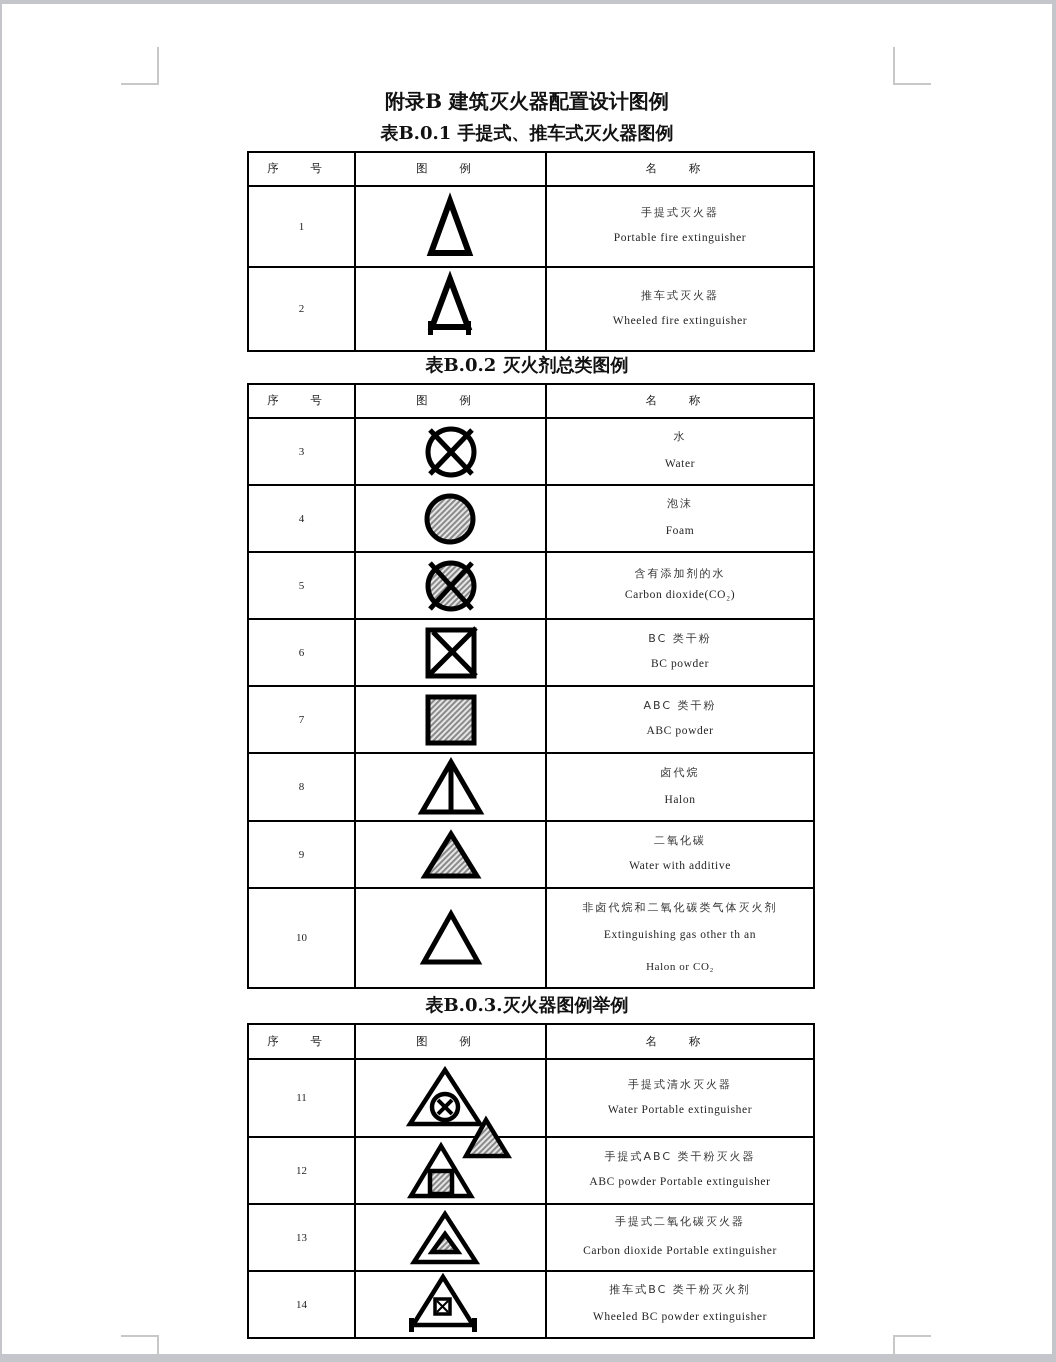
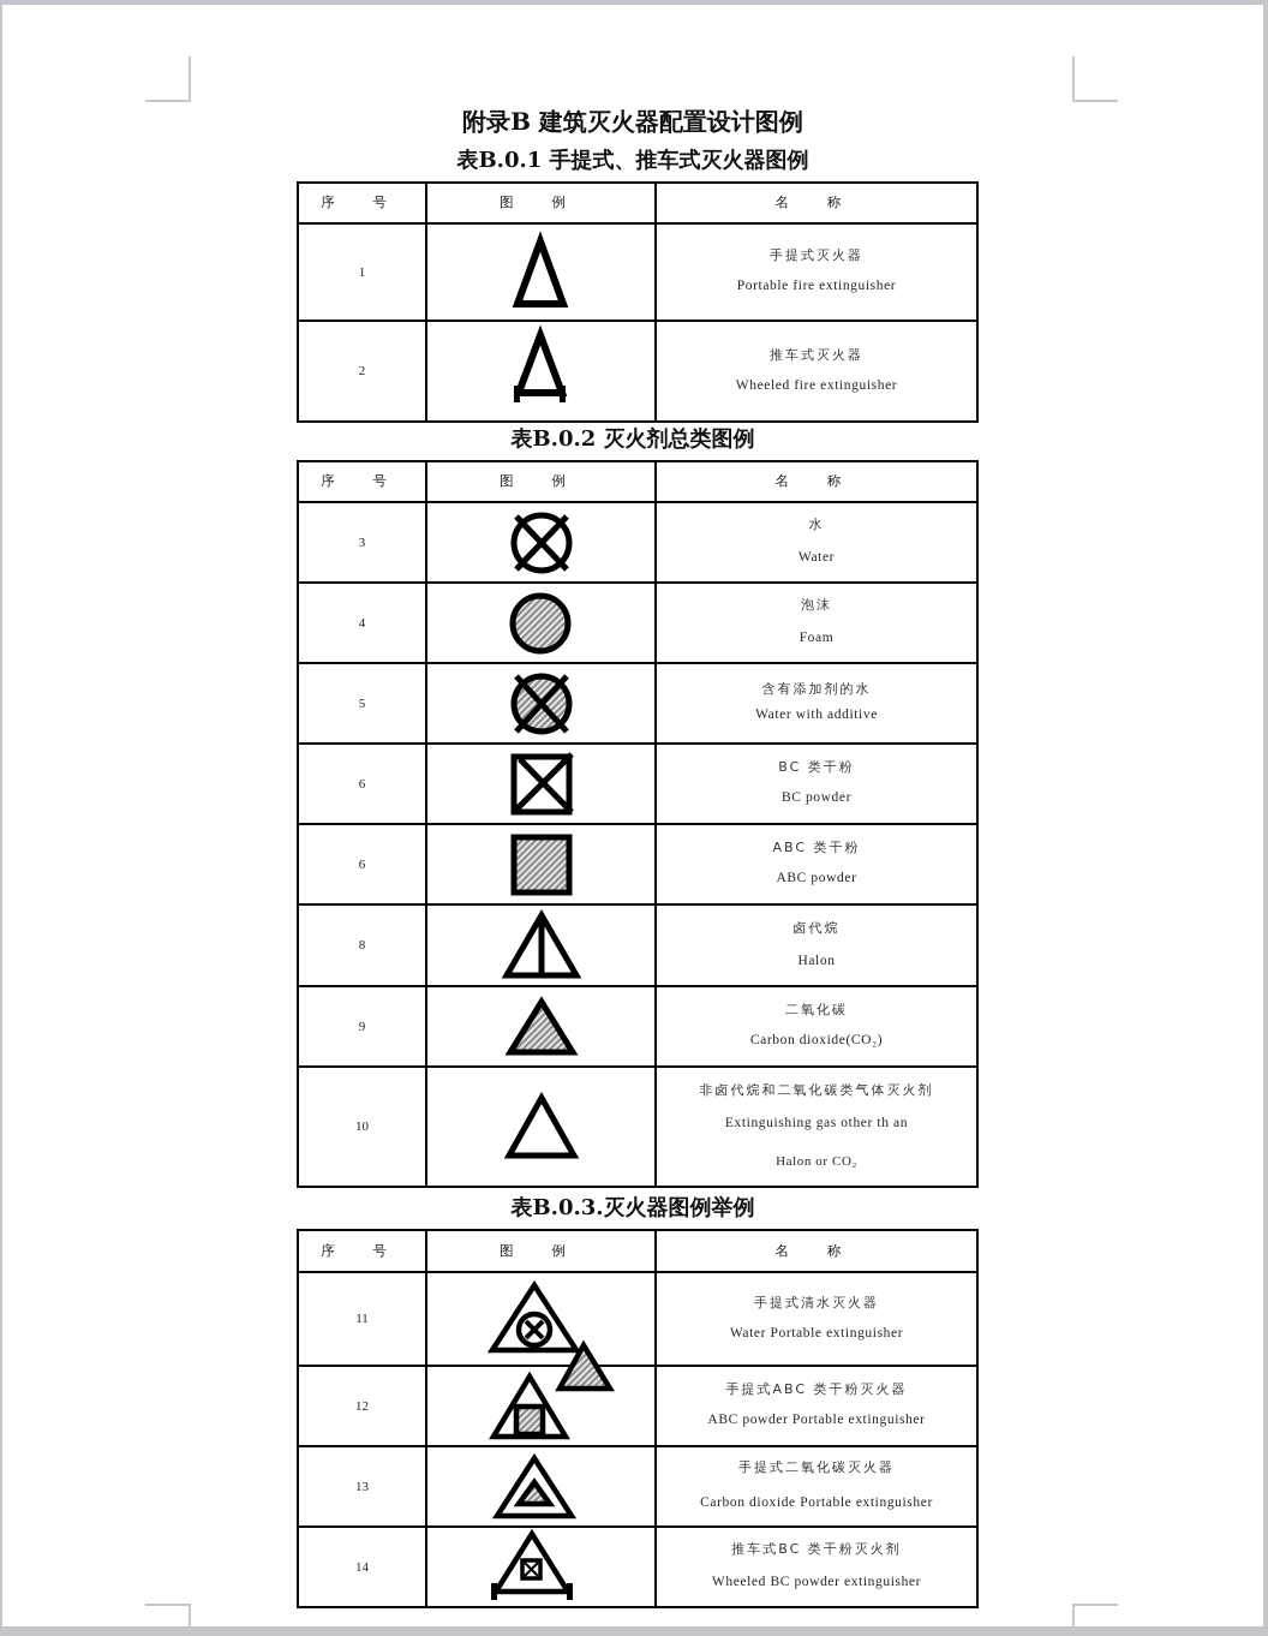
  附录B 建筑灭火器配置设计图例
  表B.0.1 手提式、推车式灭火器图例
  序 号	图 例	名 称
  1		手提式灭火器 Portable fire extinguisher
  2		推车式灭火器 Wheeled fire extinguisher
  表B.0.2 灭火剂总类图例
  序 号	图 例	名 称
  3		水 Water
  4		泡沫 Foam
- 5		含有添加剂的水 Carbon dioxide(CO₂)
+ 5		含有添加剂的水 Water with additive
  6		BC 类干粉 BC powder
- 7		ABC 类干粉 ABC powder
+ 6		ABC 类干粉 ABC powder
  8		卤代烷 Halon
- 9		二氧化碳 Water with additive
+ 9		二氧化碳 Carbon dioxide(CO₂)
  10		非卤代烷和二氧化碳类气体灭火剂 Extinguishing gas other th an Halon or CO₂
  表B.0.3.灭火器图例举例
  序 号	图 例	名 称
  11		手提式清水灭火器 Water Portable extinguisher
  12		手提式ABC 类干粉灭火器 ABC powder Portable extinguisher
  13		手提式二氧化碳灭火器 Carbon dioxide Portable extinguisher
  14		推车式BC 类干粉灭火剂 Wheeled BC powder extinguisher
